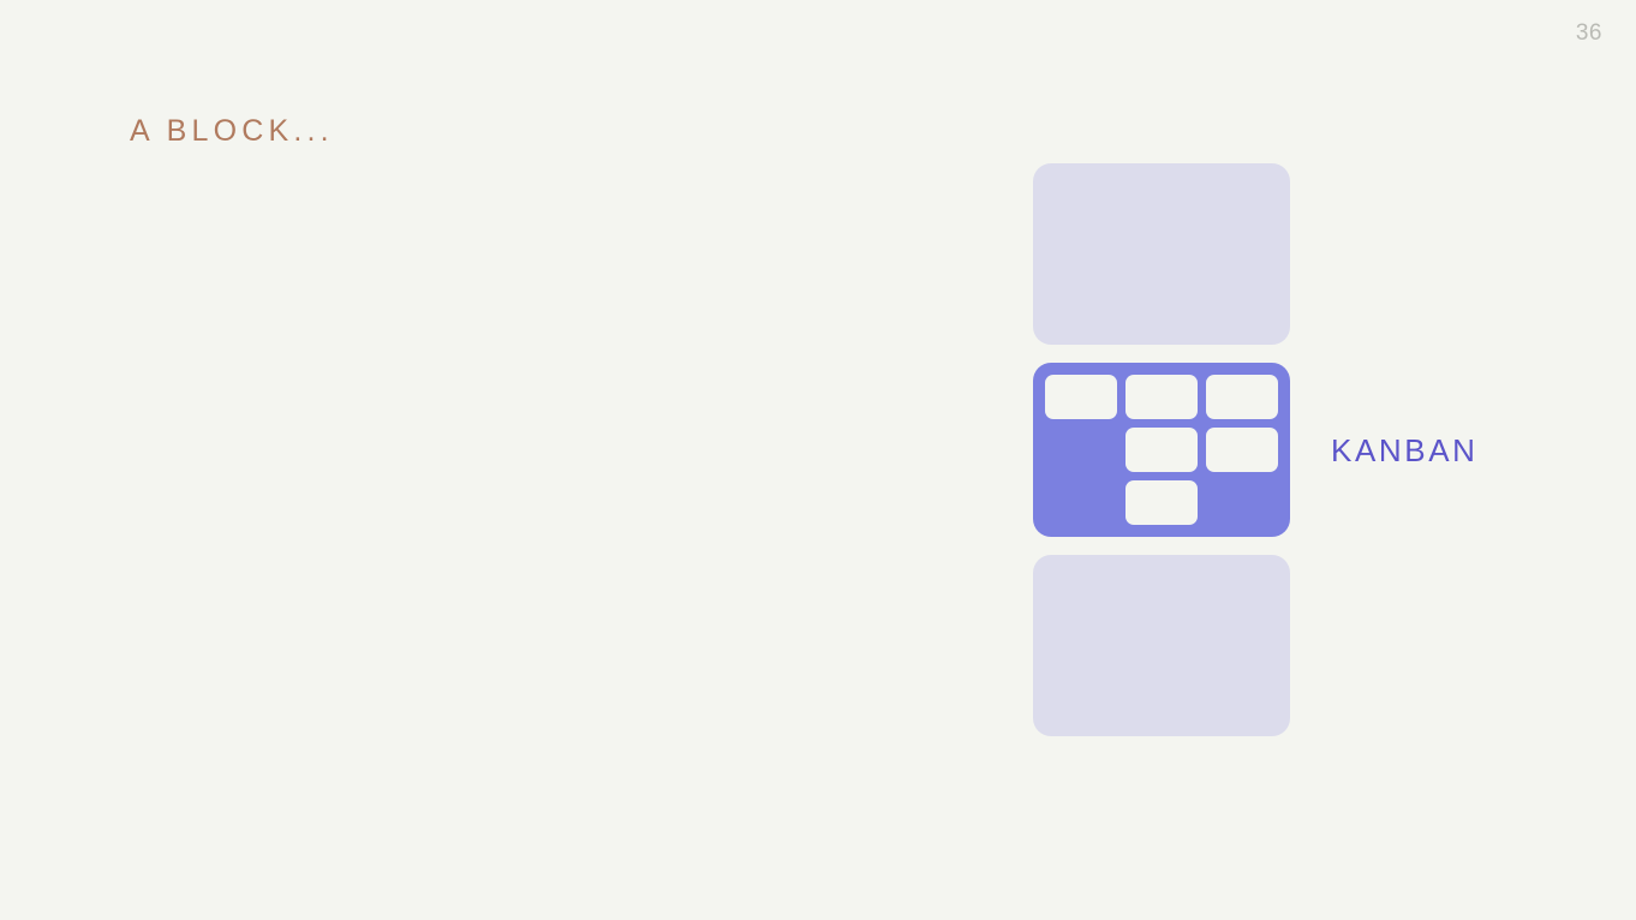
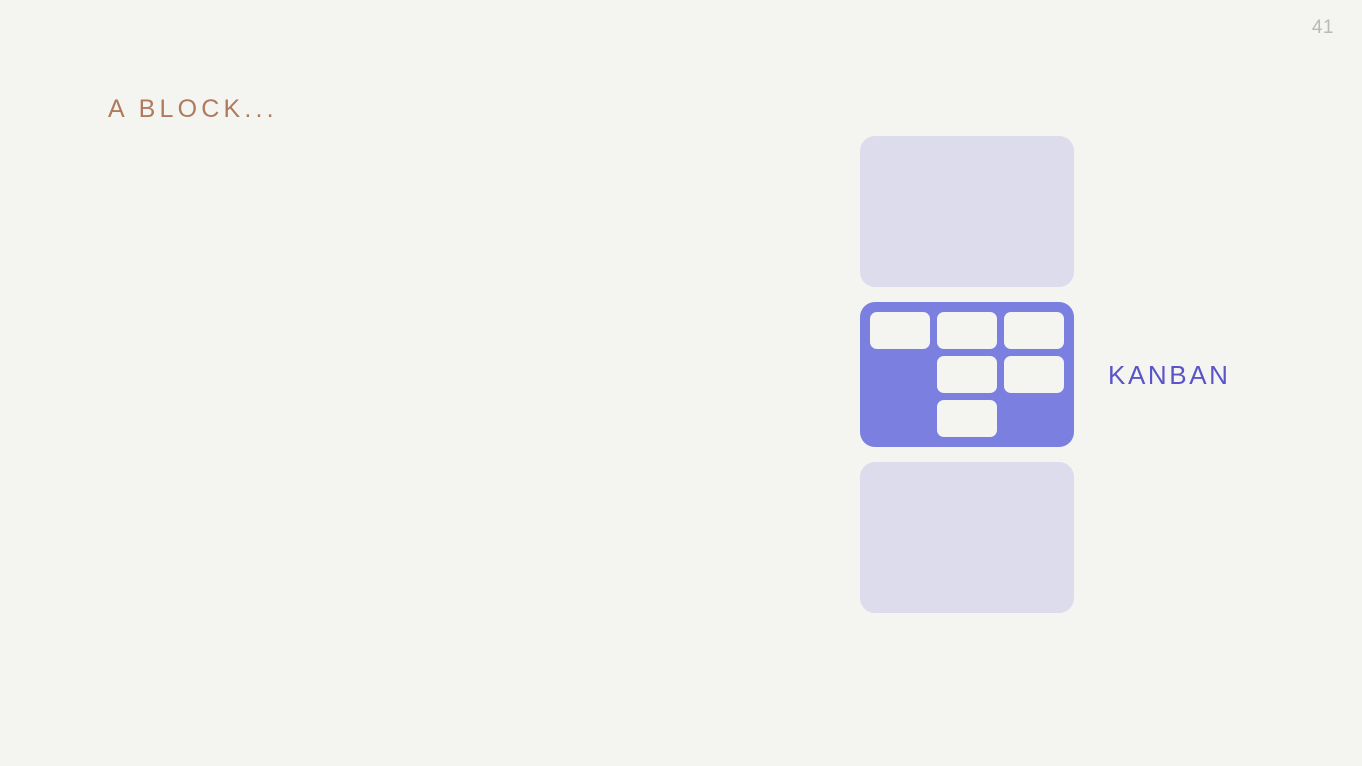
- 36
+ 41
  A BLOCK...
  KANBAN
